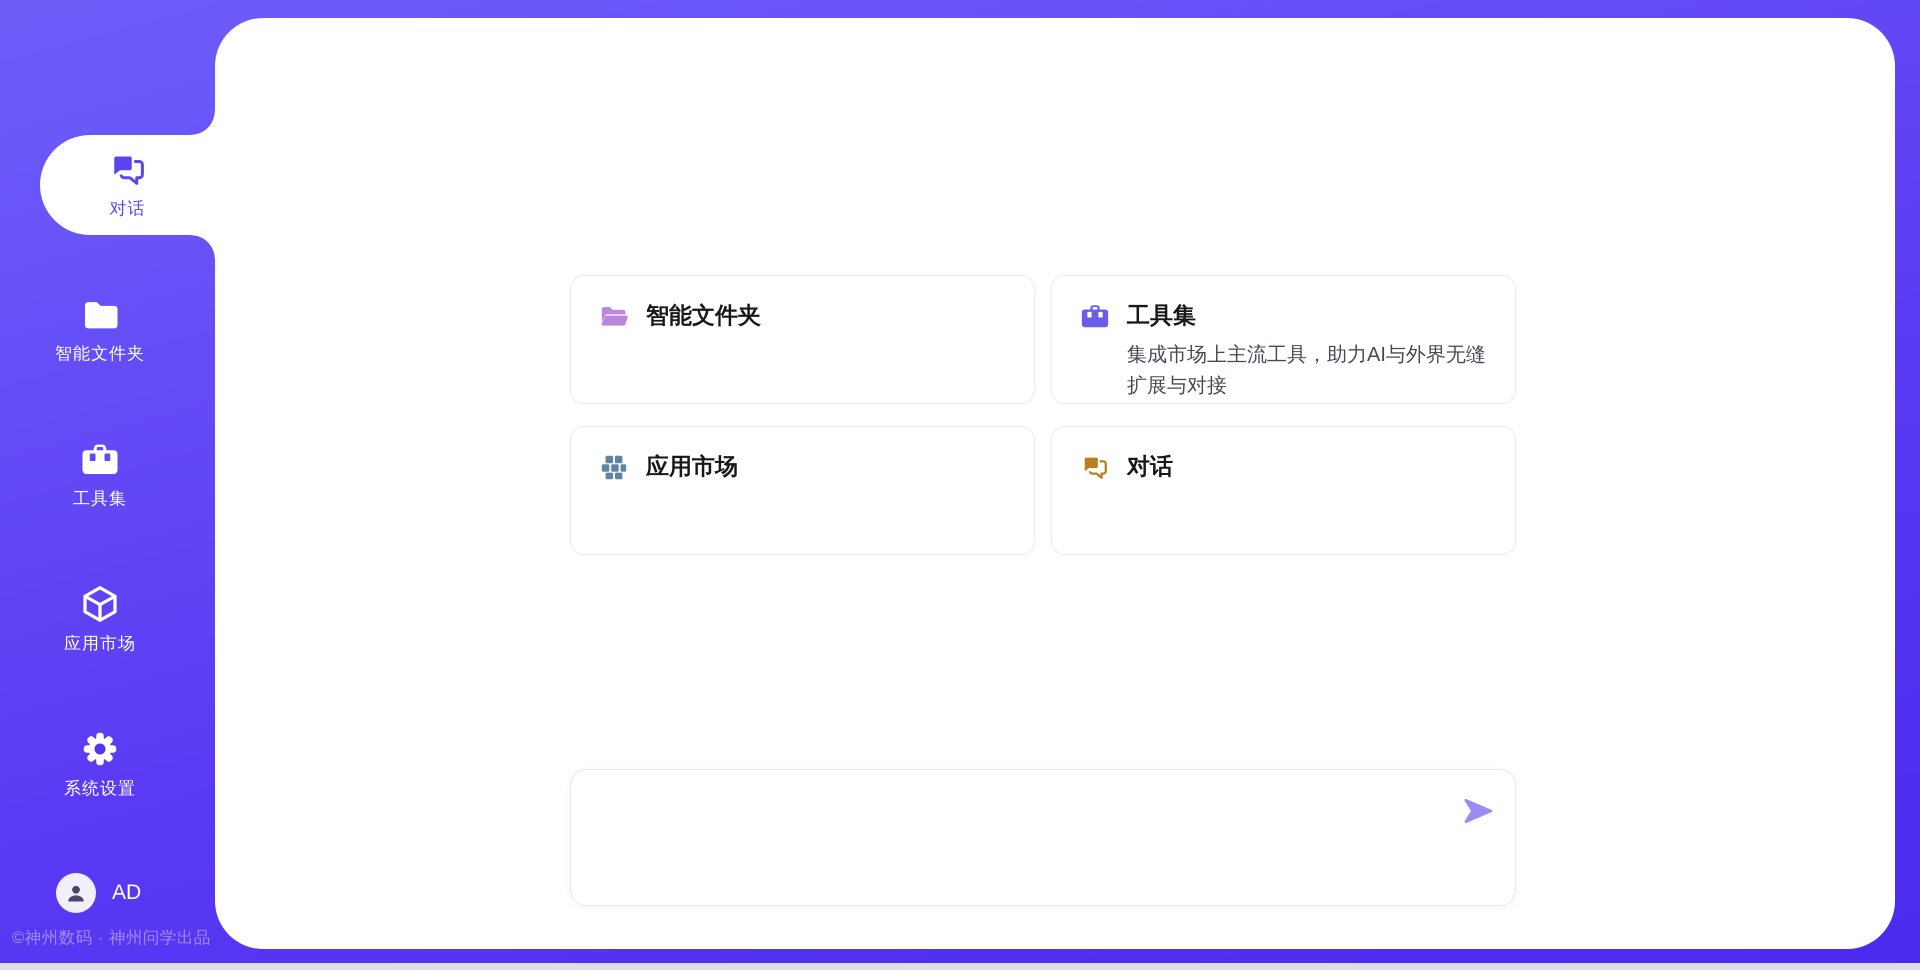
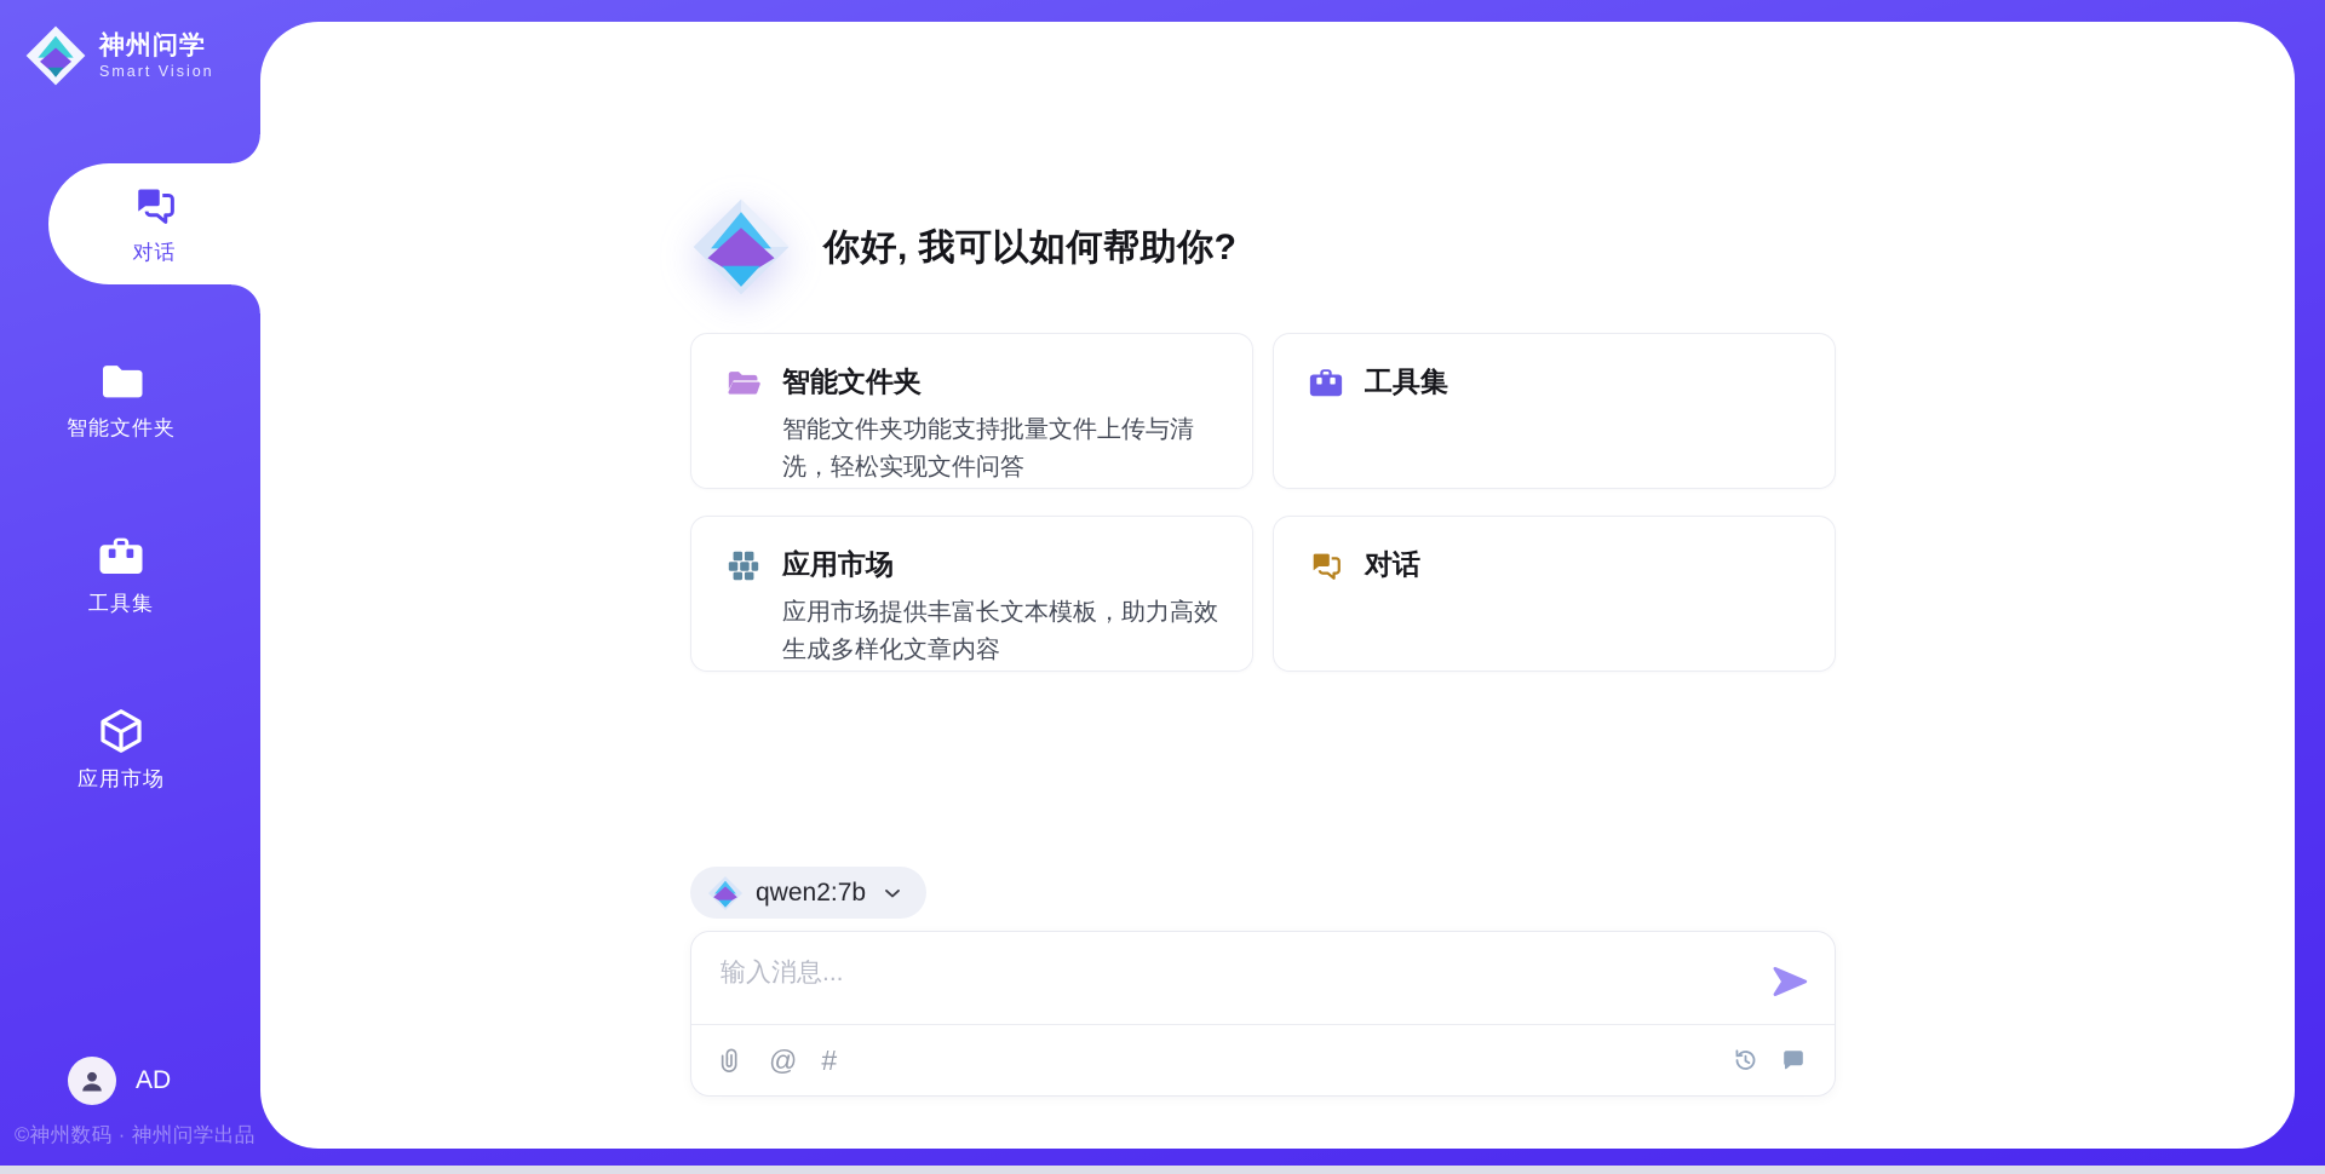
+ 你好, 我可以如何帮助你?
  智能文件夹
+ 智能文件夹功能支持批量文件上传与清洗，轻松实现文件问答
  工具集
- 集成市场上主流工具，助力AI与外界无缝扩展与对接
  应用市场
+ 应用市场提供丰富长文本模板，助力高效生成多样化文章内容
  对话
+ qwen2:7b
+ 输入消息...
+ @
+ #
+ 神州问学
+ Smart Vision
  对话
  智能文件夹
  工具集
  应用市场
- 系统设置
  AD
  ©神州数码 · 神州问学出品
